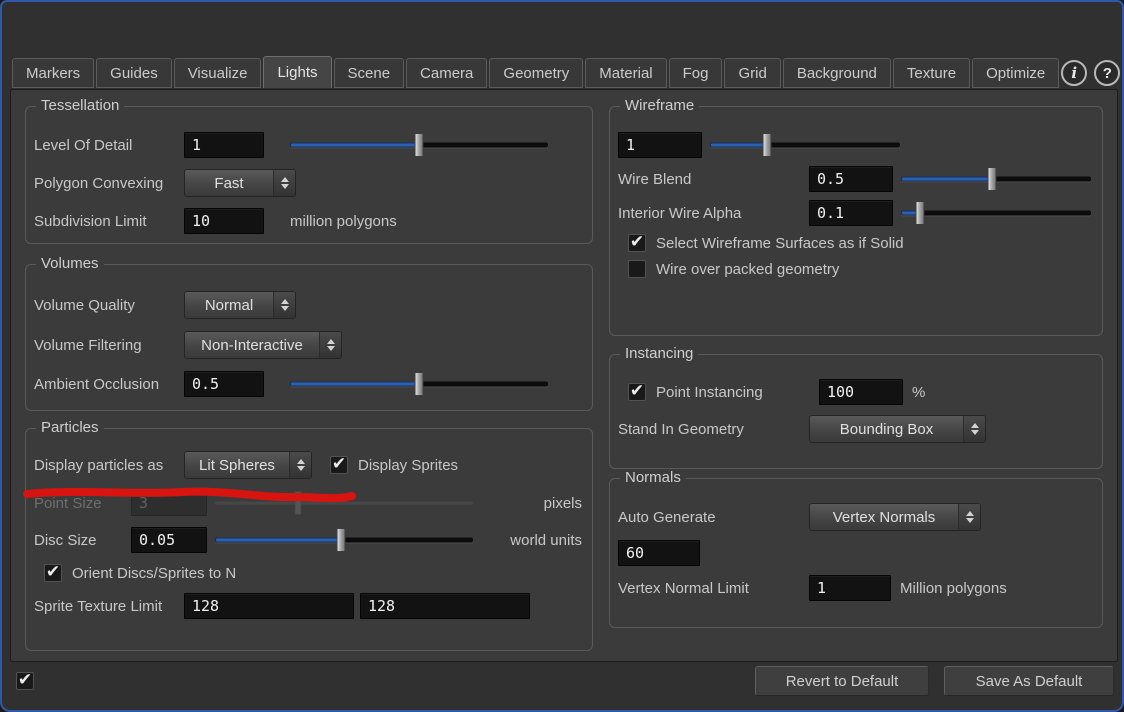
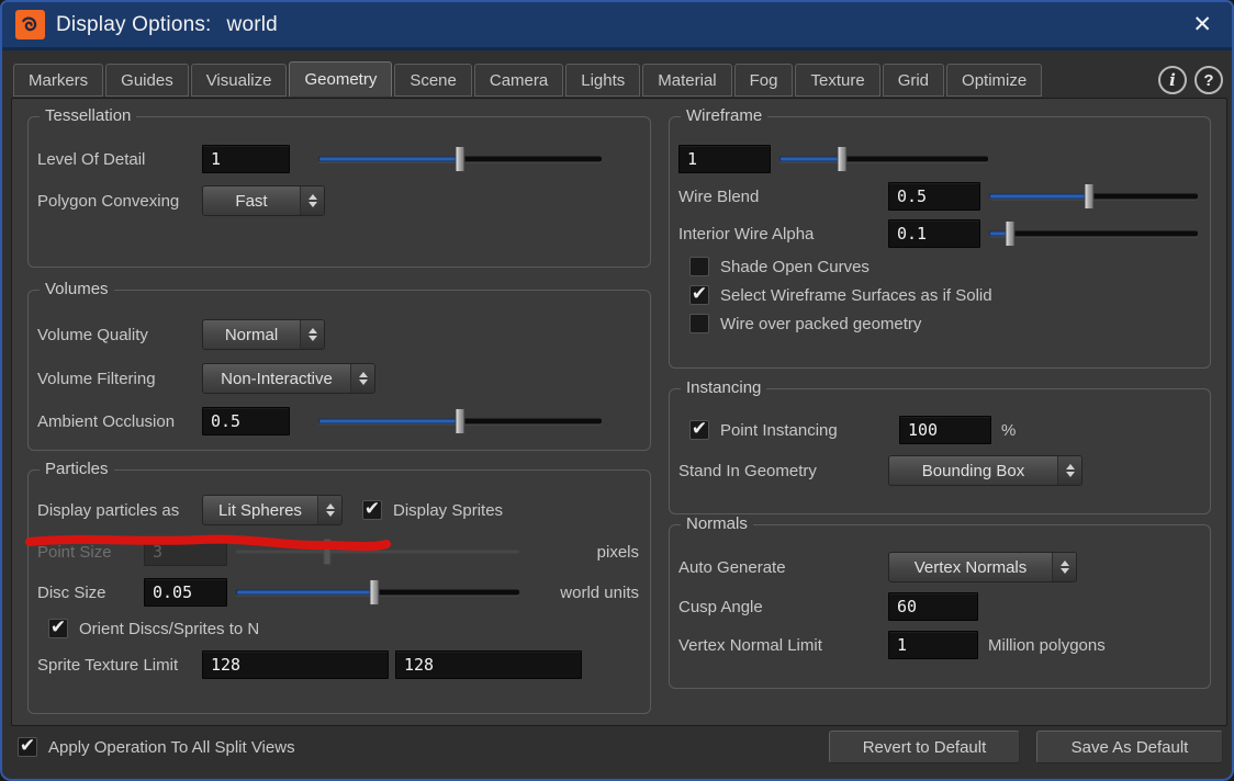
+ Display Options: world
+ ✕
  Markers
  Guides
  Visualize
- Lights
+ Geometry
  Scene
  Camera
- Geometry
+ Lights
  Material
  Fog
- Grid
+ Texture
- Background
- Texture
+ Grid
  Optimize
  i
  ?
  Tessellation
  Level Of Detail
  1
  Polygon Convexing
  Fast
- Subdivision Limit
- 10
- million polygons
  Volumes
  Volume Quality
  Normal
  Volume Filtering
  Non-Interactive
  Ambient Occlusion
  0.5
  Particles
  Display particles as
  Lit Spheres
  ✔
  Display Sprites
  Point Size
  3
  pixels
  Disc Size
  0.05
  world units
  ✔
  Orient Discs/Sprites to N
  Sprite Texture Limit
  128
  128
  Wireframe
  1
  Wire Blend
  0.5
  Interior Wire Alpha
  0.1
+ Shade Open Curves
  ✔
  Select Wireframe Surfaces as if Solid
  Wire over packed geometry
  Instancing
  ✔
  Point Instancing
  100
  %
  Stand In Geometry
  Bounding Box
  Normals
  Auto Generate
  Vertex Normals
+ Cusp Angle
  60
  Vertex Normal Limit
  1
  Million polygons
  ✔
+ Apply Operation To All Split Views
  Revert to Default
  Save As Default
